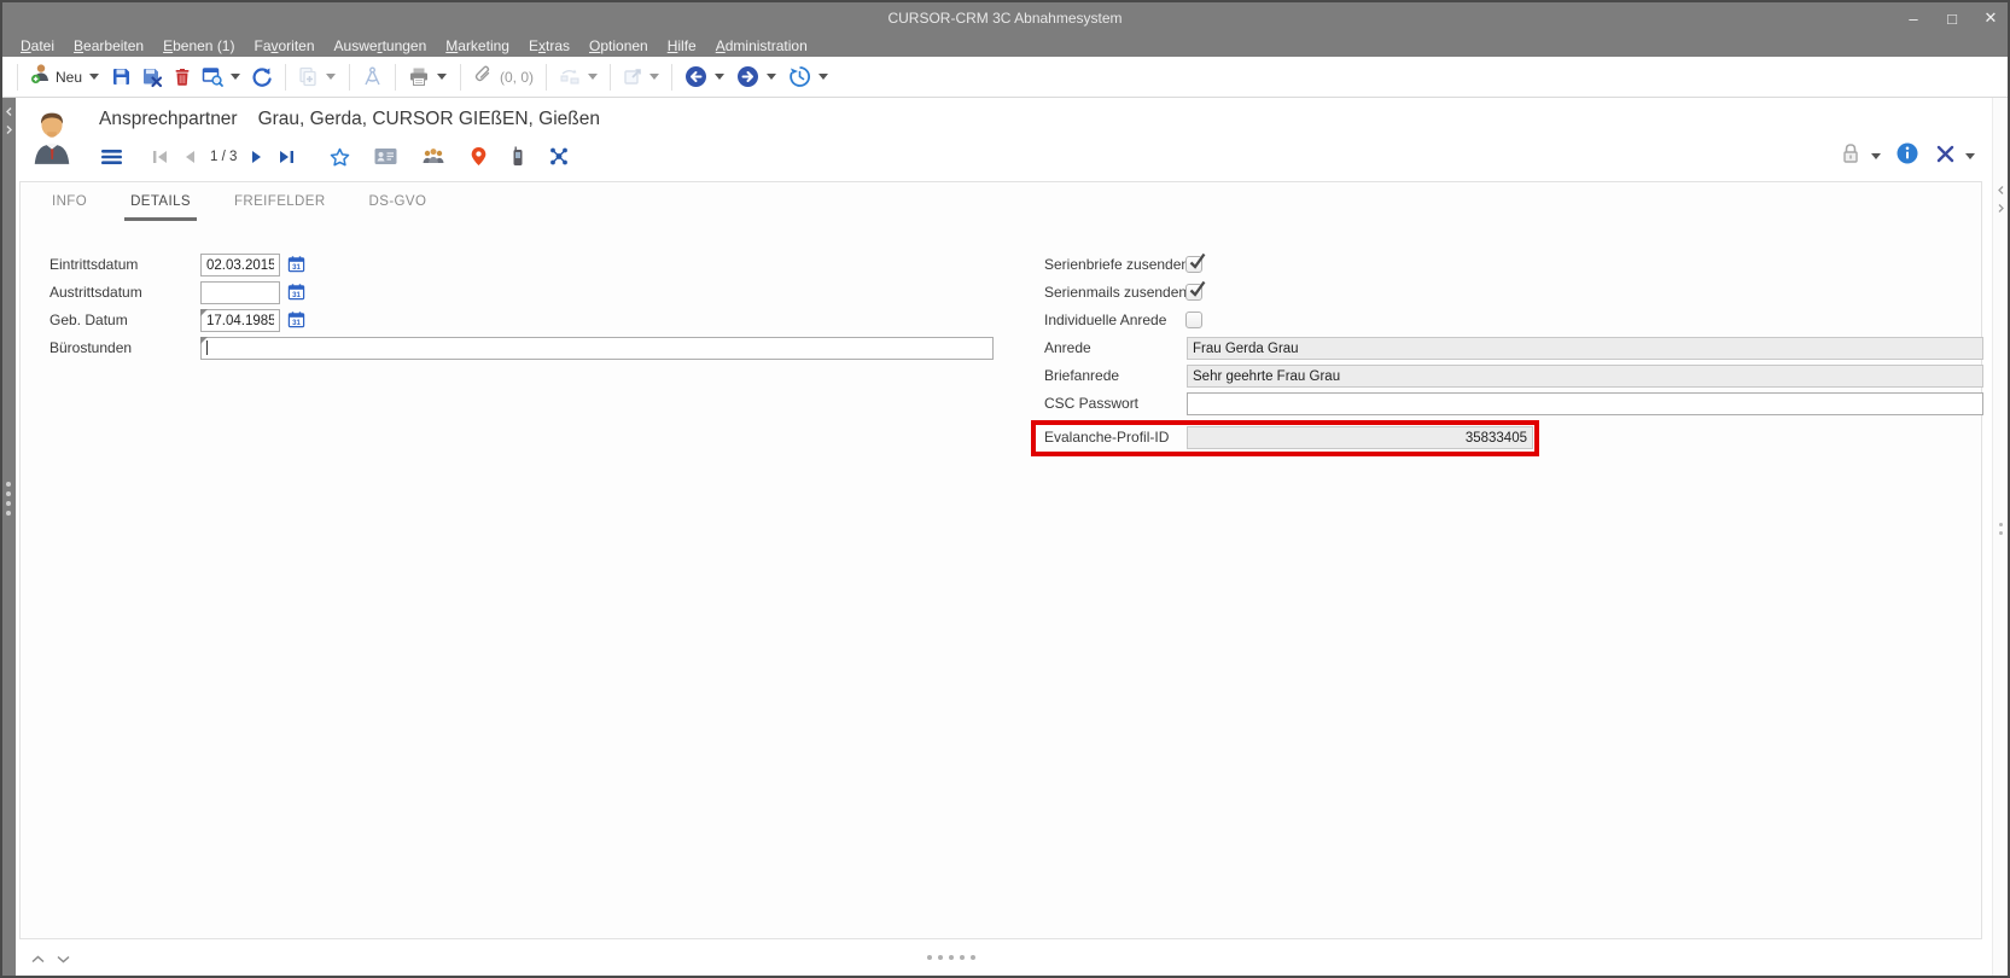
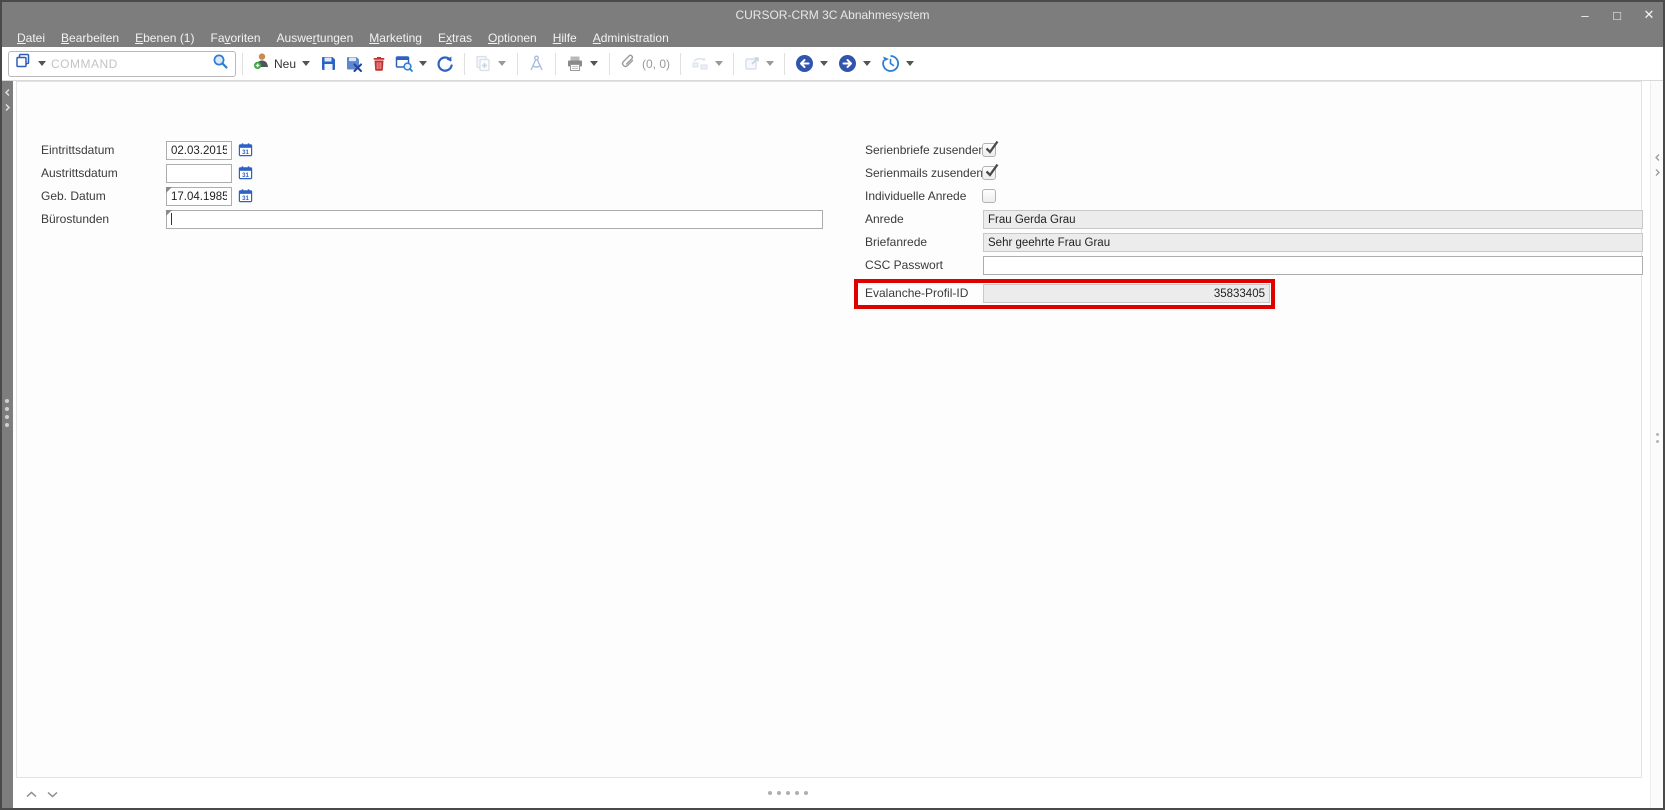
  CURSOR-CRM 3C Abnahmesystem
  –
  □
  ✕
  Datei
  Bearbeiten
  Ebenen (1)
  Favoriten
  Auswertungen
  Marketing
  Extras
  Optionen
  Hilfe
  Administration
+ COMMAND
  Neu
  (0, 0)
- Ansprechpartner
- Grau, Gerda, CURSOR GIEßEN, Gießen
- 1 / 3
- INFO
- DETAILS
- FREIFELDER
- DS-GVO
  Eintrittsdatum
  02.03.2015
  Austrittsdatum
  Geb. Datum
  17.04.1985
  Bürostunden
  Serienbriefe zusende
  Serienmails zusenden
  Individuelle Anrede
  Anrede
  Frau Gerda Grau
  Briefanrede
  Sehr geehrte Frau Grau
  CSC Passwort
  Evalanche-Profil-ID
  35833405
